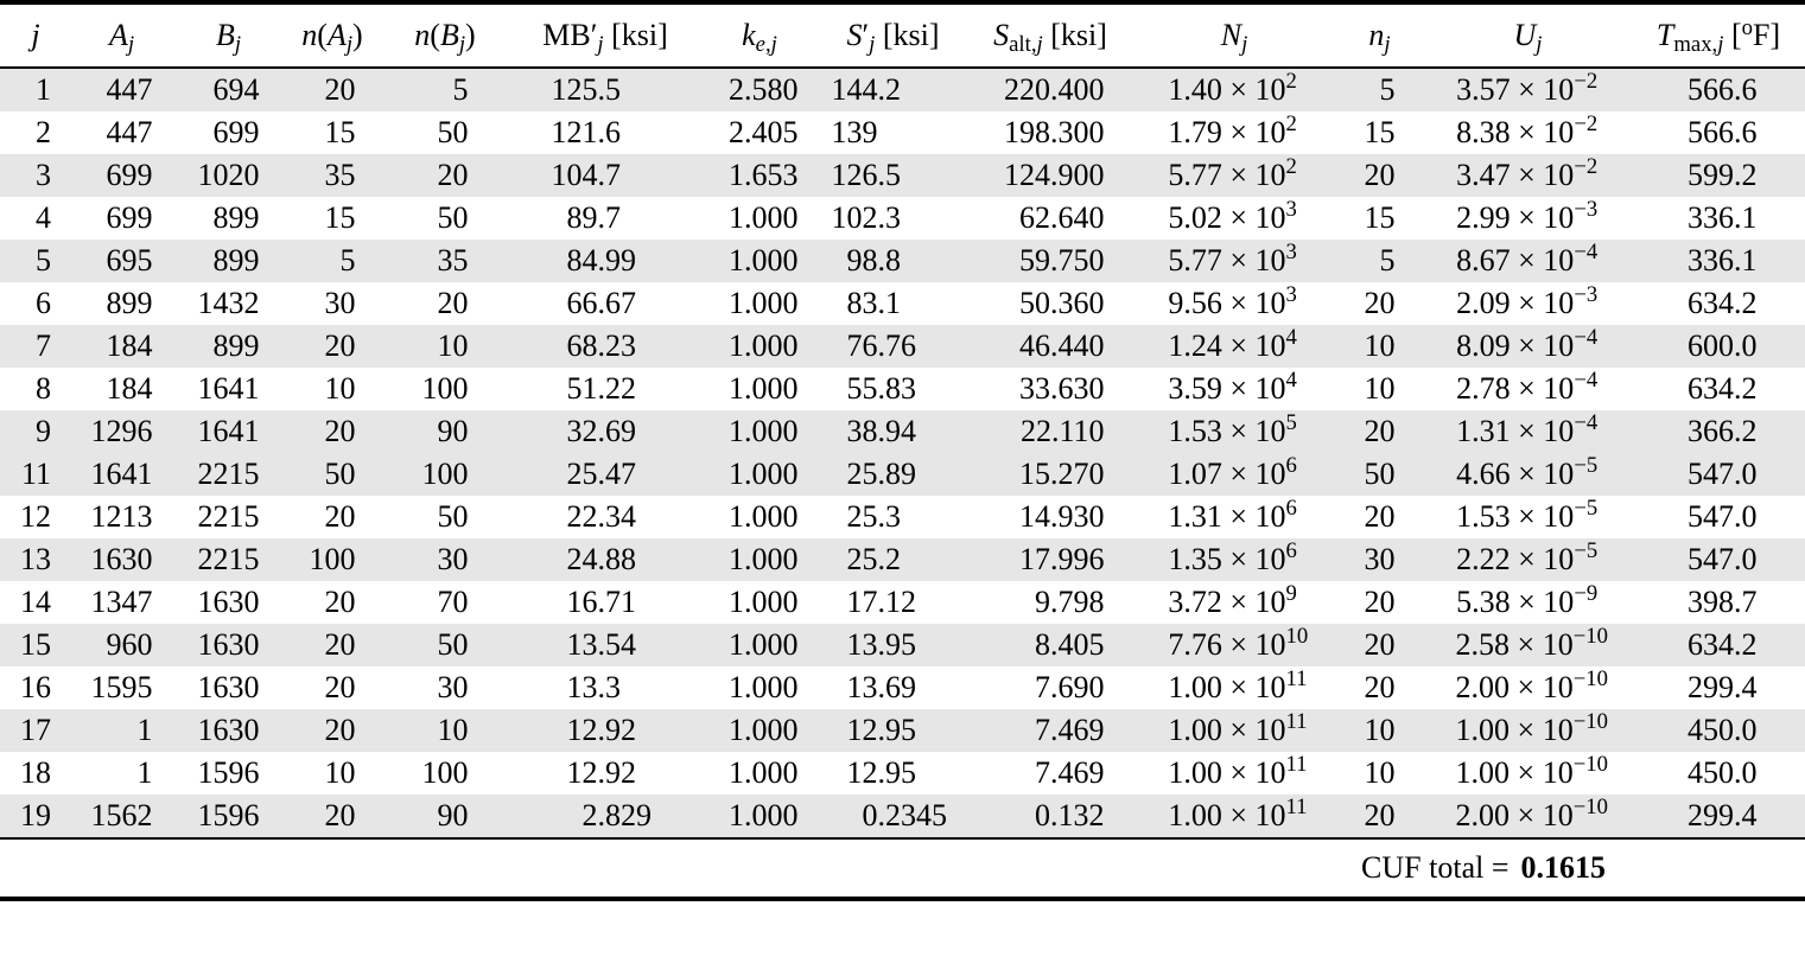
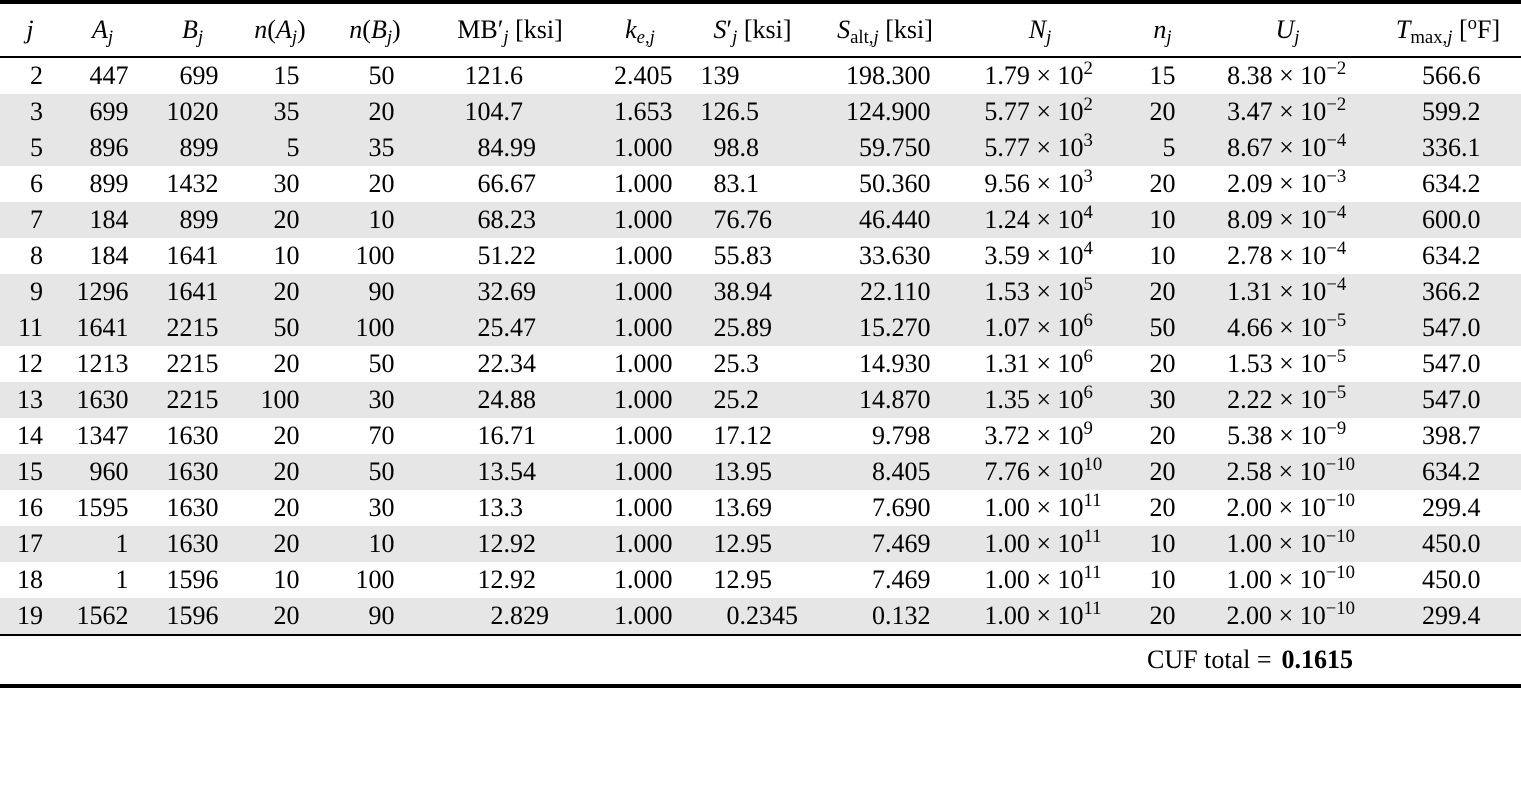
  j	Aj	Bj	n(Aj)	n(Bj)	MB′j [ksi]	ke,j	S′j [ksi]	Salt,j [ksi]	Nj	nj	Uj	Tmax,j [oF]
- 1	447	694	20	5	125.5	2.580	144.2	220.400	1.40 × 102	5	3.57 × 10−2	566.6
  2	447	699	15	50	121.6	2.405	139	198.300	1.79 × 102	15	8.38 × 10−2	566.6
  3	699	1020	35	20	104.7	1.653	126.5	124.900	5.77 × 102	20	3.47 × 10−2	599.2
- 4	699	899	15	50	89.7	1.000	102.3	62.640	5.02 × 103	15	2.99 × 10−3	336.1
- 5	695	899	5	35	84.99	1.000	98.8	59.750	5.77 × 103	5	8.67 × 10−4	336.1
+ 5	896	899	5	35	84.99	1.000	98.8	59.750	5.77 × 103	5	8.67 × 10−4	336.1
  6	899	1432	30	20	66.67	1.000	83.1	50.360	9.56 × 103	20	2.09 × 10−3	634.2
  7	184	899	20	10	68.23	1.000	76.76	46.440	1.24 × 104	10	8.09 × 10−4	600.0
  8	184	1641	10	100	51.22	1.000	55.83	33.630	3.59 × 104	10	2.78 × 10−4	634.2
  9	1296	1641	20	90	32.69	1.000	38.94	22.110	1.53 × 105	20	1.31 × 10−4	366.2
  11	1641	2215	50	100	25.47	1.000	25.89	15.270	1.07 × 106	50	4.66 × 10−5	547.0
  12	1213	2215	20	50	22.34	1.000	25.3	14.930	1.31 × 106	20	1.53 × 10−5	547.0
- 13	1630	2215	100	30	24.88	1.000	25.2	17.996	1.35 × 106	30	2.22 × 10−5	547.0
+ 13	1630	2215	100	30	24.88	1.000	25.2	14.870	1.35 × 106	30	2.22 × 10−5	547.0
  14	1347	1630	20	70	16.71	1.000	17.12	9.798	3.72 × 109	20	5.38 × 10−9	398.7
  15	960	1630	20	50	13.54	1.000	13.95	8.405	7.76 × 1010	20	2.58 × 10−10	634.2
  16	1595	1630	20	30	13.3	1.000	13.69	7.690	1.00 × 1011	20	2.00 × 10−10	299.4
  17	1	1630	20	10	12.92	1.000	12.95	7.469	1.00 × 1011	10	1.00 × 10−10	450.0
  18	1	1596	10	100	12.92	1.000	12.95	7.469	1.00 × 1011	10	1.00 × 10−10	450.0
  19	1562	1596	20	90	2.829	1.000	0.2345	0.132	1.00 × 1011	20	2.00 × 10−10	299.4
  CUF total = 0.1615
